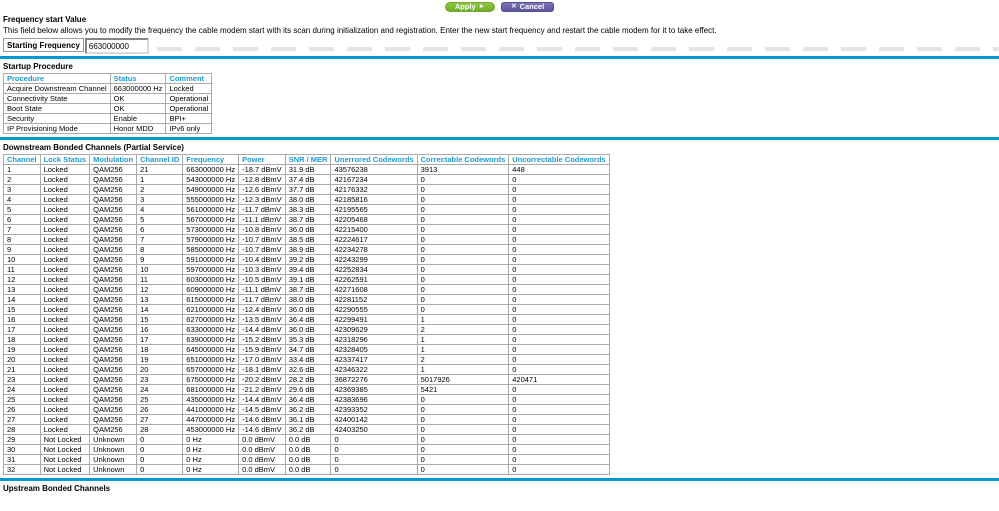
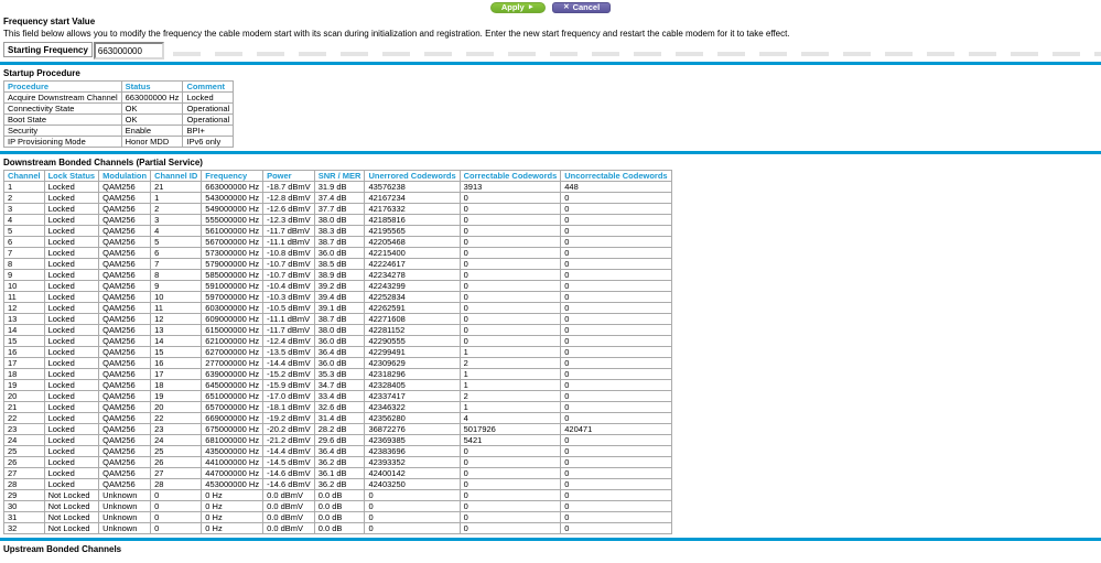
  Apply
  Cancel
  Frequency start Value
  This field below allows you to modify the frequency the cable modem start with its scan during initialization and registration. Enter the new start frequency and restart the cable modem for it to take effect.
  Starting Frequency
  663000000
  Startup Procedure
  Procedure	Status	Comment
  Acquire Downstream Channel	663000000 Hz	Locked
  Connectivity State	OK	Operational
  Boot State	OK	Operational
  Security	Enable	BPI+
  IP Provisioning Mode	Honor MDD	IPv6 only
  Downstream Bonded Channels (Partial Service)
  Channel	Lock Status	Modulation	Channel ID	Frequency	Power	SNR / MER	Unerrored Codewords	Correctable Codewords	Uncorrectable Codewords
  1	Locked	QAM256	21	663000000 Hz	-18.7 dBmV	31.9 dB	43576238	3913	448
  2	Locked	QAM256	1	543000000 Hz	-12.8 dBmV	37.4 dB	42167234	0	0
  3	Locked	QAM256	2	549000000 Hz	-12.6 dBmV	37.7 dB	42176332	0	0
  4	Locked	QAM256	3	555000000 Hz	-12.3 dBmV	38.0 dB	42185816	0	0
  5	Locked	QAM256	4	561000000 Hz	-11.7 dBmV	38.3 dB	42195565	0	0
  6	Locked	QAM256	5	567000000 Hz	-11.1 dBmV	38.7 dB	42205468	0	0
  7	Locked	QAM256	6	573000000 Hz	-10.8 dBmV	36.0 dB	42215400	0	0
  8	Locked	QAM256	7	579000000 Hz	-10.7 dBmV	38.5 dB	42224617	0	0
  9	Locked	QAM256	8	585000000 Hz	-10.7 dBmV	38.9 dB	42234278	0	0
  10	Locked	QAM256	9	591000000 Hz	-10.4 dBmV	39.2 dB	42243299	0	0
  11	Locked	QAM256	10	597000000 Hz	-10.3 dBmV	39.4 dB	42252834	0	0
  12	Locked	QAM256	11	603000000 Hz	-10.5 dBmV	39.1 dB	42262591	0	0
  13	Locked	QAM256	12	609000000 Hz	-11.1 dBmV	38.7 dB	42271608	0	0
  14	Locked	QAM256	13	615000000 Hz	-11.7 dBmV	38.0 dB	42281152	0	0
  15	Locked	QAM256	14	621000000 Hz	-12.4 dBmV	36.0 dB	42290555	0	0
  16	Locked	QAM256	15	627000000 Hz	-13.5 dBmV	36.4 dB	42299491	1	0
- 17	Locked	QAM256	16	633000000 Hz	-14.4 dBmV	36.0 dB	42309629	2	0
+ 17	Locked	QAM256	16	277000000 Hz	-14.4 dBmV	36.0 dB	42309629	2	0
  18	Locked	QAM256	17	639000000 Hz	-15.2 dBmV	35.3 dB	42318296	1	0
  19	Locked	QAM256	18	645000000 Hz	-15.9 dBmV	34.7 dB	42328405	1	0
  20	Locked	QAM256	19	651000000 Hz	-17.0 dBmV	33.4 dB	42337417	2	0
  21	Locked	QAM256	20	657000000 Hz	-18.1 dBmV	32.6 dB	42346322	1	0
+ 22	Locked	QAM256	22	669000000 Hz	-19.2 dBmV	31.4 dB	42356280	4	0
  23	Locked	QAM256	23	675000000 Hz	-20.2 dBmV	28.2 dB	36872276	5017926	420471
  24	Locked	QAM256	24	681000000 Hz	-21.2 dBmV	29.6 dB	42369385	5421	0
  25	Locked	QAM256	25	435000000 Hz	-14.4 dBmV	36.4 dB	42383696	0	0
  26	Locked	QAM256	26	441000000 Hz	-14.5 dBmV	36.2 dB	42393352	0	0
  27	Locked	QAM256	27	447000000 Hz	-14.6 dBmV	36.1 dB	42400142	0	0
  28	Locked	QAM256	28	453000000 Hz	-14.6 dBmV	36.2 dB	42403250	0	0
  29	Not Locked	Unknown	0	0 Hz	0.0 dBmV	0.0 dB	0	0	0
  30	Not Locked	Unknown	0	0 Hz	0.0 dBmV	0.0 dB	0	0	0
  31	Not Locked	Unknown	0	0 Hz	0.0 dBmV	0.0 dB	0	0	0
  32	Not Locked	Unknown	0	0 Hz	0.0 dBmV	0.0 dB	0	0	0
  Upstream Bonded Channels
